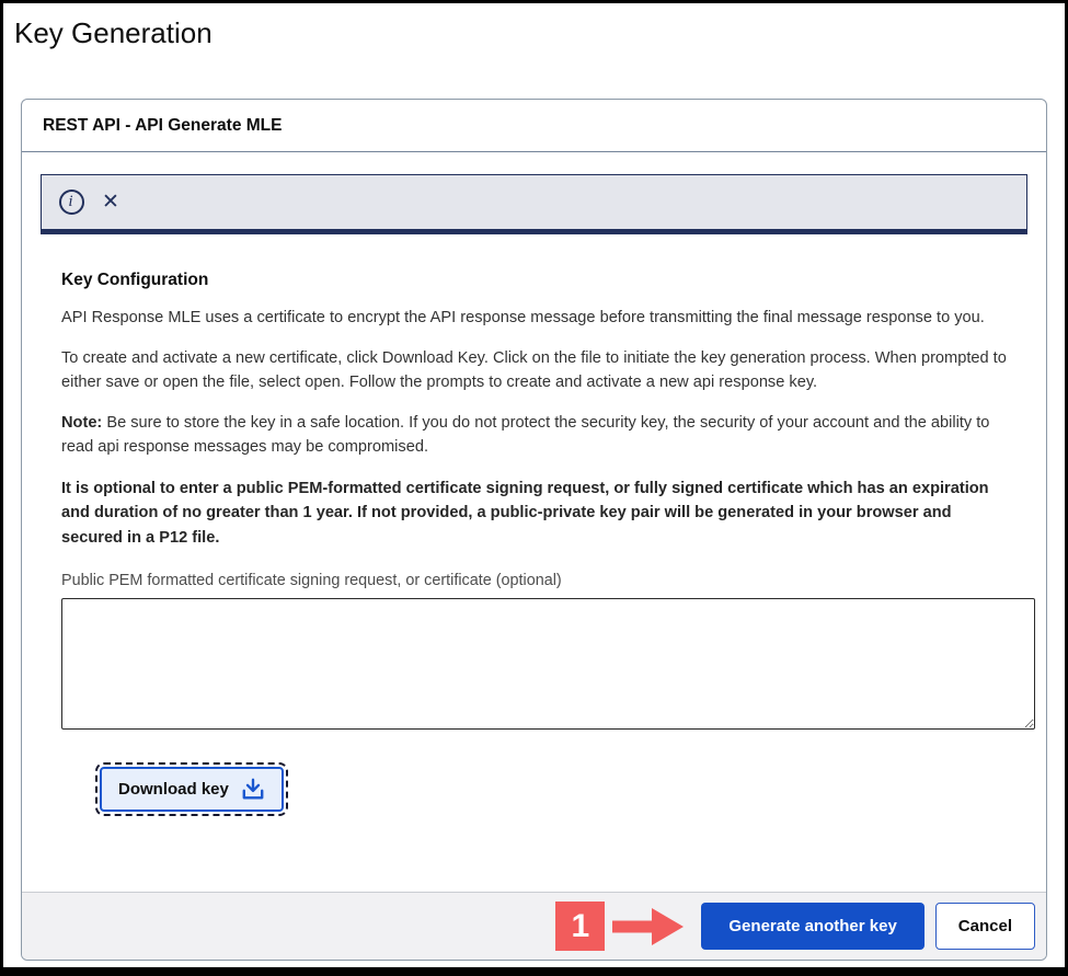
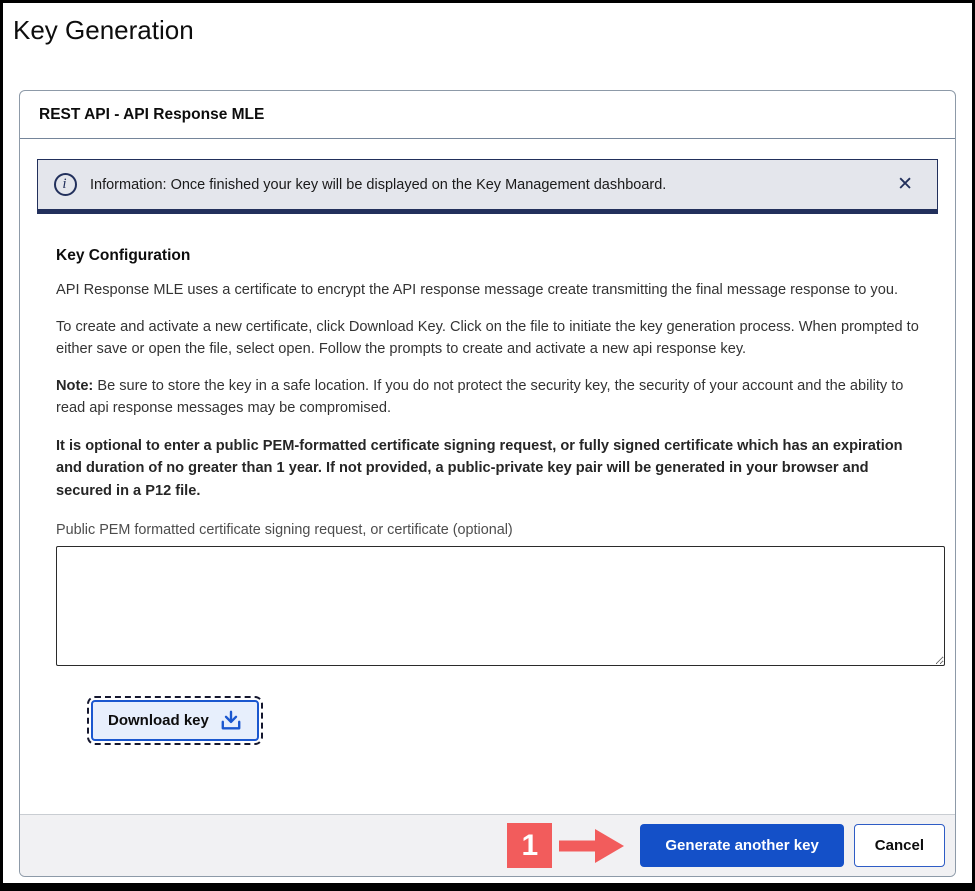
  Key Generation
- REST API - API Generate MLE
+ REST API - API Response MLE
  i
+ Information: Once finished your key will be displayed on the Key Management dashboard.
  ✕
  Key Configuration
- API Response MLE uses a certificate to encrypt the API response message before transmitting the final message response to you.
+ API Response MLE uses a certificate to encrypt the API response message create transmitting the final message response to you.
  To create and activate a new certificate, click Download Key. Click on the file to initiate the key generation process. When prompted to either save or open the file, select open. Follow the prompts to create and activate a new api response key.
  Note: Be sure to store the key in a safe location. If you do not protect the security key, the security of your account and the ability to read api response messages may be compromised.
  It is optional to enter a public PEM-formatted certificate signing request, or fully signed certificate which has an expiration and duration of no greater than 1 year. If not provided, a public-private key pair will be generated in your browser and secured in a P12 file.
  Public PEM formatted certificate signing request, or certificate (optional)
  Download key
  1
  Generate another key
  Cancel
